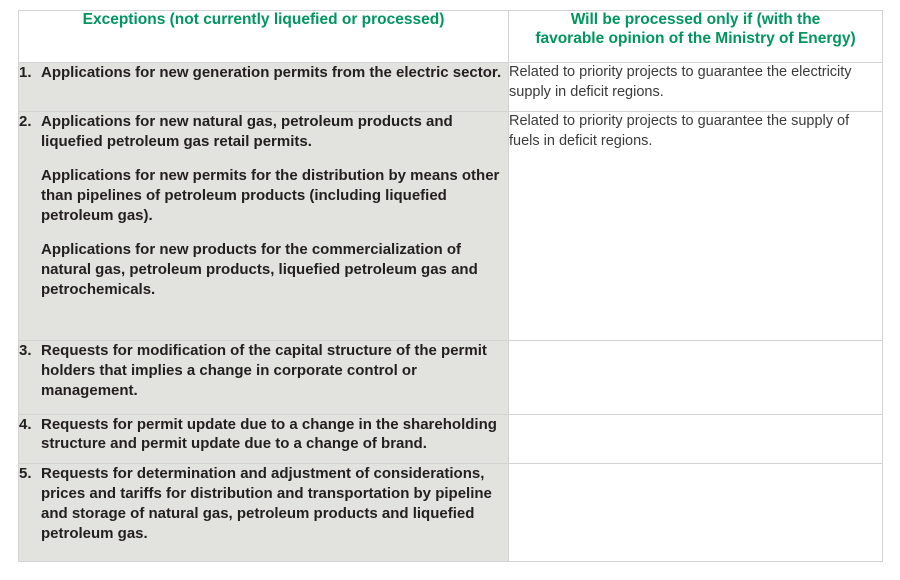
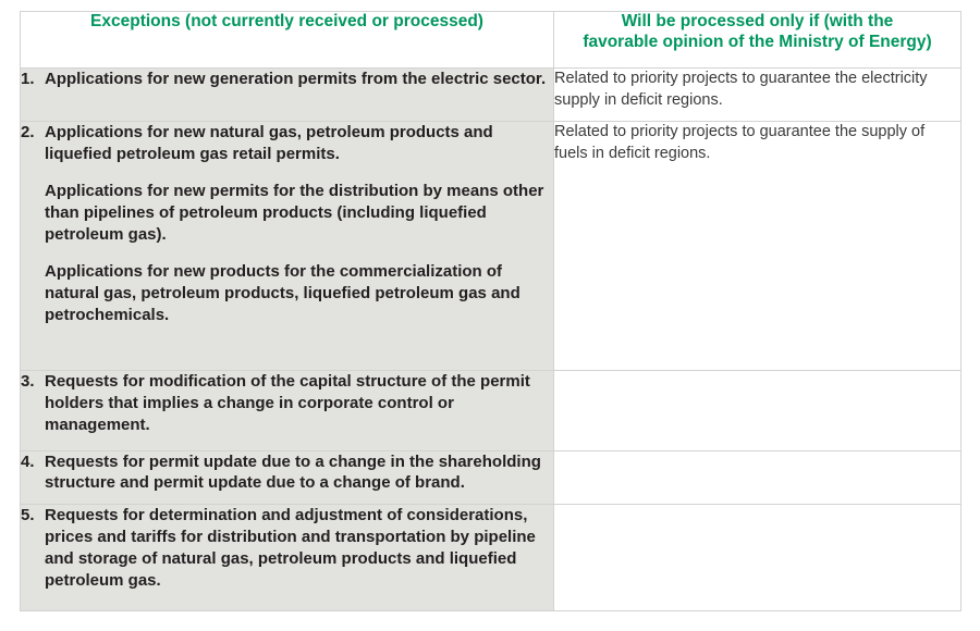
- Exceptions (not currently liquefied or processed)	Will be processed only if (with the favorable opinion of the Ministry of Energy)
+ Exceptions (not currently received or processed)	Will be processed only if (with the favorable opinion of the Ministry of Energy)
  1. Applications for new generation permits from the electric sector.	Related to priority projects to guarantee the electricity supply in deficit regions.
  2. Applications for new natural gas, petroleum products and liquefied petroleum gas retail permits. Applications for new permits for the distribution by means other than pipelines of petroleum products (including liquefied petroleum gas). Applications for new products for the commercialization of natural gas, petroleum products, liquefied petroleum gas and petrochemicals.	Related to priority projects to guarantee the supply of fuels in deficit regions.
  3. Requests for modification of the capital structure of the permit holders that implies a change in corporate control or management.
  4. Requests for permit update due to a change in the shareholding structure and permit update due to a change of brand.
  5. Requests for determination and adjustment of considerations, prices and tariffs for distribution and transportation by pipeline and storage of natural gas, petroleum products and liquefied petroleum gas.
